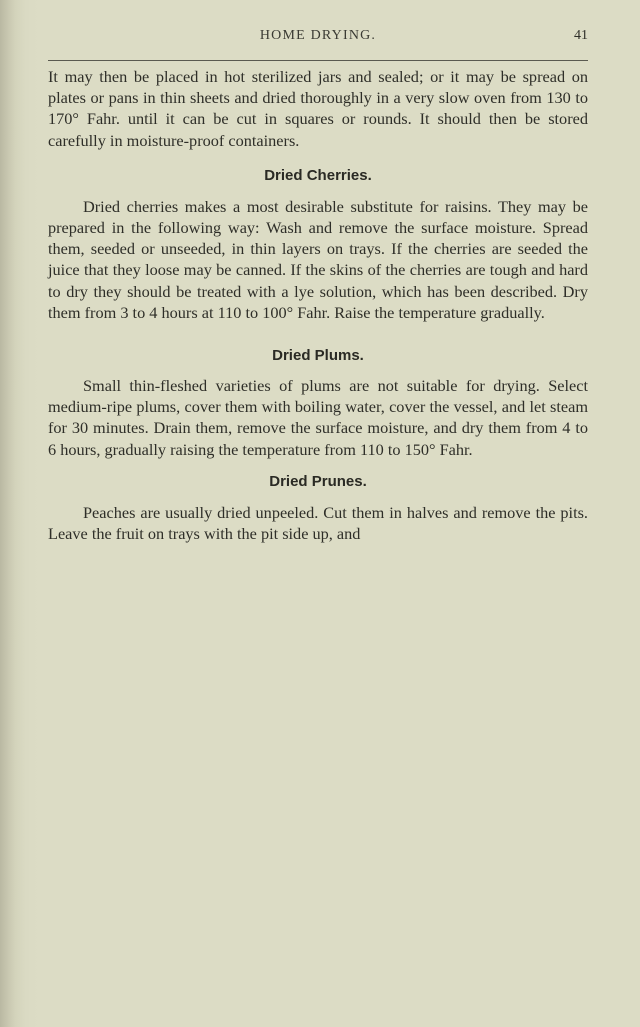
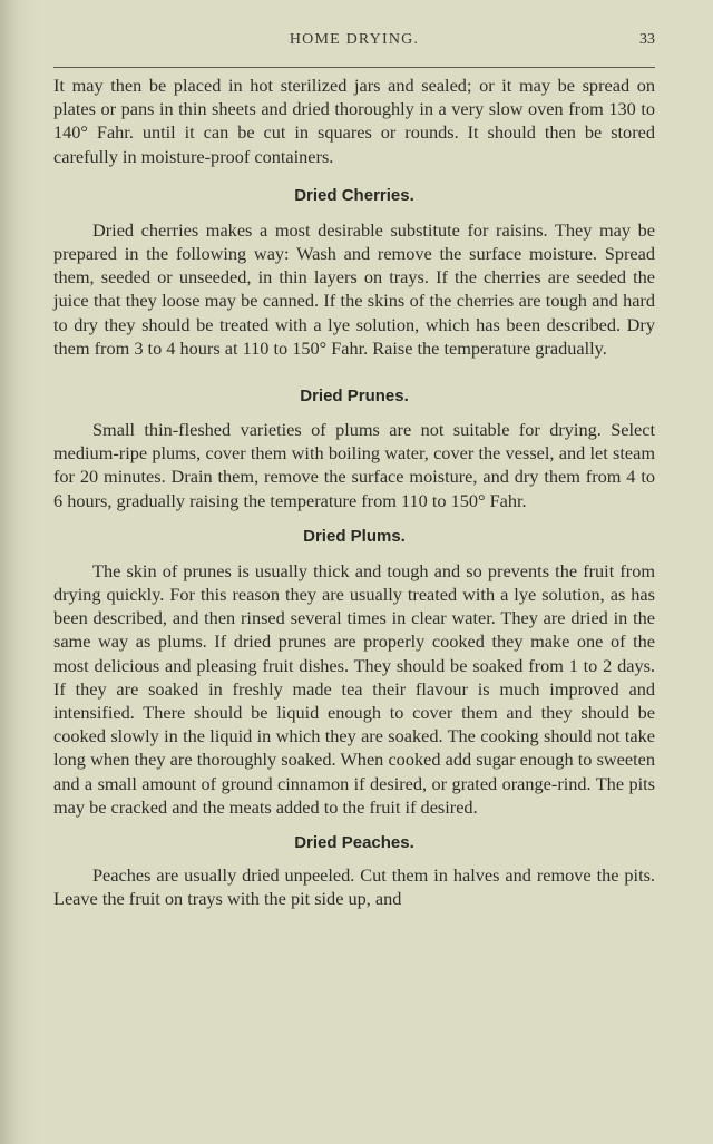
  HOME DRYING.
- 41
+ 33
- It may then be placed in hot sterilized jars and sealed; or it may be spread on plates or pans in thin sheets and dried thoroughly in a very slow oven from 130 to 170° Fahr. until it can be cut in squares or rounds. It should then be stored carefully in moisture-proof containers.
+ It may then be placed in hot sterilized jars and sealed; or it may be spread on plates or pans in thin sheets and dried thoroughly in a very slow oven from 130 to 140° Fahr. until it can be cut in squares or rounds. It should then be stored carefully in moisture-proof containers.
  Dried Cherries.
- Dried cherries makes a most desirable substitute for raisins. They may be prepared in the following way: Wash and remove the surface moisture. Spread them, seeded or unseeded, in thin layers on trays. If the cherries are seeded the juice that they loose may be canned. If the skins of the cherries are tough and hard to dry they should be treated with a lye solution, which has been described. Dry them from 3 to 4 hours at 110 to 100° Fahr. Raise the temperature gradually.
+ Dried cherries makes a most desirable substitute for raisins. They may be prepared in the following way: Wash and remove the surface moisture. Spread them, seeded or unseeded, in thin layers on trays. If the cherries are seeded the juice that they loose may be canned. If the skins of the cherries are tough and hard to dry they should be treated with a lye solution, which has been described. Dry them from 3 to 4 hours at 110 to 150° Fahr. Raise the temperature gradually.
- Dried Plums.
+ Dried Prunes.
- Small thin-fleshed varieties of plums are not suitable for drying. Select medium-ripe plums, cover them with boiling water, cover the vessel, and let steam for 30 minutes. Drain them, remove the surface moisture, and dry them from 4 to 6 hours, gradually raising the temperature from 110 to 150° Fahr.
+ Small thin-fleshed varieties of plums are not suitable for drying. Select medium-ripe plums, cover them with boiling water, cover the vessel, and let steam for 20 minutes. Drain them, remove the surface moisture, and dry them from 4 to 6 hours, gradually raising the temperature from 110 to 150° Fahr.
- Dried Prunes.
+ Dried Plums.
+ The skin of prunes is usually thick and tough and so prevents the fruit from drying quickly. For this reason they are usually treated with a lye solution, as has been described, and then rinsed several times in clear water. They are dried in the same way as plums. If dried prunes are properly cooked they make one of the most delicious and pleasing fruit dishes. They should be soaked from 1 to 2 days. If they are soaked in freshly made tea their flavour is much improved and intensified. There should be liquid enough to cover them and they should be cooked slowly in the liquid in which they are soaked. The cooking should not take long when they are thoroughly soaked. When cooked add sugar enough to sweeten and a small amount of ground cinnamon if desired, or grated orange-rind. The pits may be cracked and the meats added to the fruit if desired.
+ Dried Peaches.
  Peaches are usually dried unpeeled. Cut them in halves and remove the pits. Leave the fruit on trays with the pit side up, and
